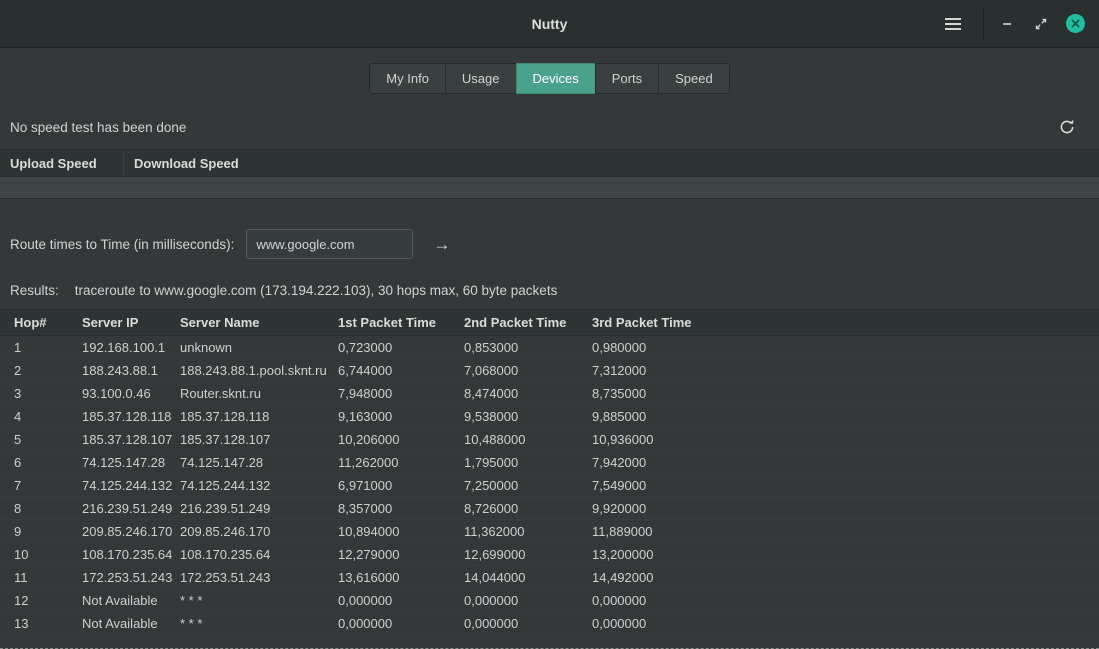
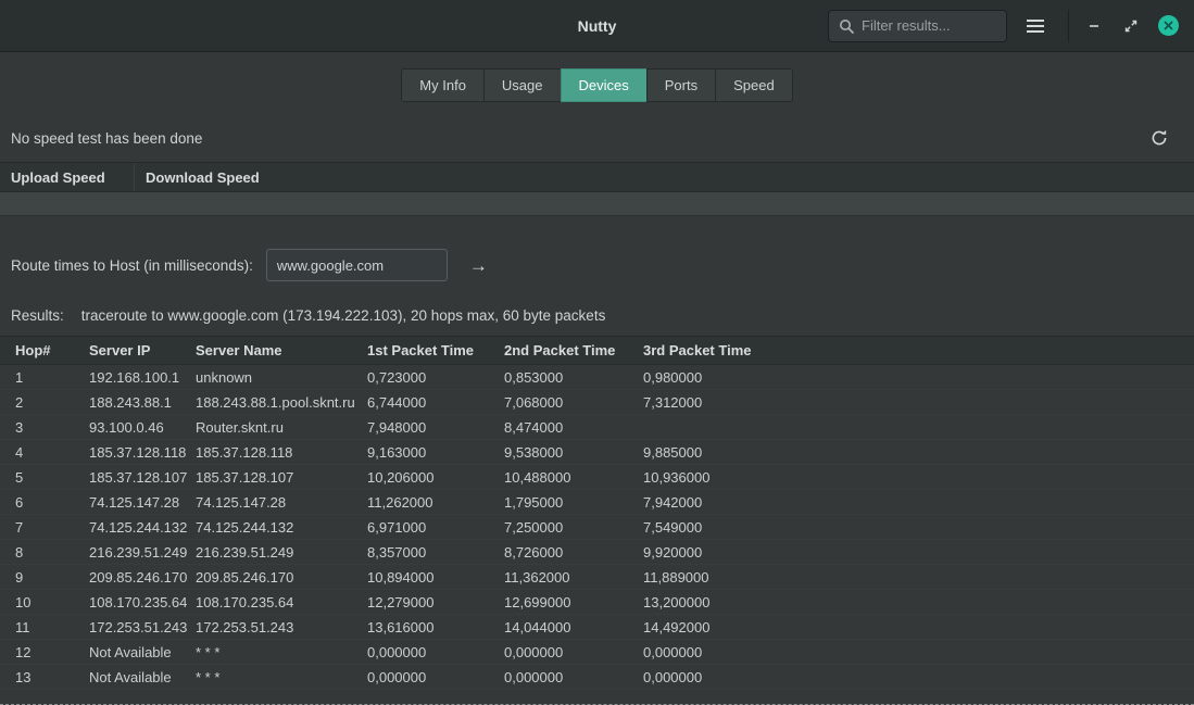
  Nutty
+ Filter results...
  My Info
  Usage
  Devices
  Ports
  Speed
  No speed test has been done
  Upload Speed
  Download Speed
- Route times to Time (in milliseconds):
+ Route times to Host (in milliseconds):
  www.google.com
  →
  Results:
- traceroute to www.google.com (173.194.222.103), 30 hops max, 60 byte packets
+ traceroute to www.google.com (173.194.222.103), 20 hops max, 60 byte packets
  Hop#
  Server IP
  Server Name
  1st Packet Time
  2nd Packet Time
  3rd Packet Time
  1
  192.168.100.1
  unknown
  0,723000
  0,853000
  0,980000
  2
  188.243.88.1
  188.243.88.1.pool.sknt.ru
  6,744000
  7,068000
  7,312000
  3
  93.100.0.46
  Router.sknt.ru
  7,948000
  8,474000
- 8,735000
  4
  185.37.128.118
  185.37.128.118
  9,163000
  9,538000
  9,885000
  5
  185.37.128.107
  185.37.128.107
  10,206000
  10,488000
  10,936000
  6
  74.125.147.28
  74.125.147.28
  11,262000
  1,795000
  7,942000
  7
  74.125.244.132
  74.125.244.132
  6,971000
  7,250000
  7,549000
  8
  216.239.51.249
  216.239.51.249
  8,357000
  8,726000
  9,920000
  9
  209.85.246.170
  209.85.246.170
  10,894000
  11,362000
  11,889000
  10
  108.170.235.64
  108.170.235.64
  12,279000
  12,699000
  13,200000
  11
  172.253.51.243
  172.253.51.243
  13,616000
  14,044000
  14,492000
  12
  Not Available
  * * *
  0,000000
  0,000000
  0,000000
  13
  Not Available
  * * *
  0,000000
  0,000000
  0,000000
